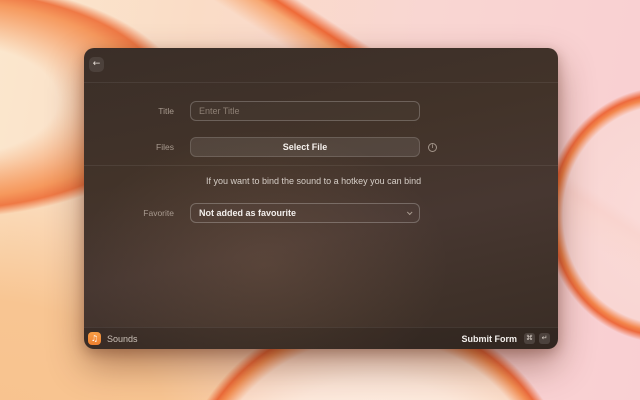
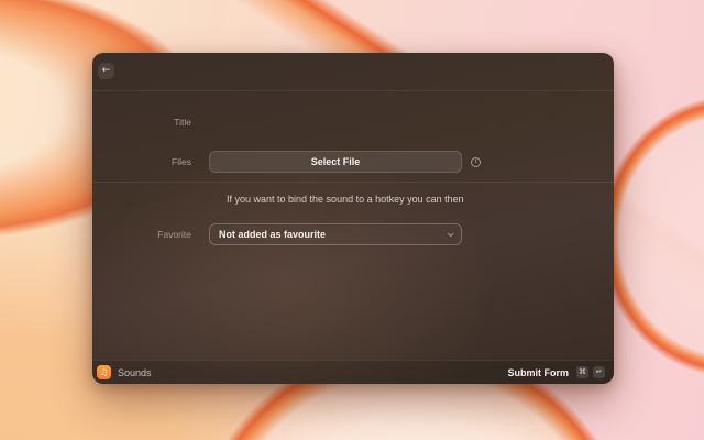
  ←
  Title
- Enter Title
  Files
  Select File
- If you want to bind the sound to a hotkey you can bind
+ If you want to bind the sound to a hotkey you can then
  Favorite
  Not added as favourite
  ♫
  Sounds
  Submit Form
  ⌘
  ↵
